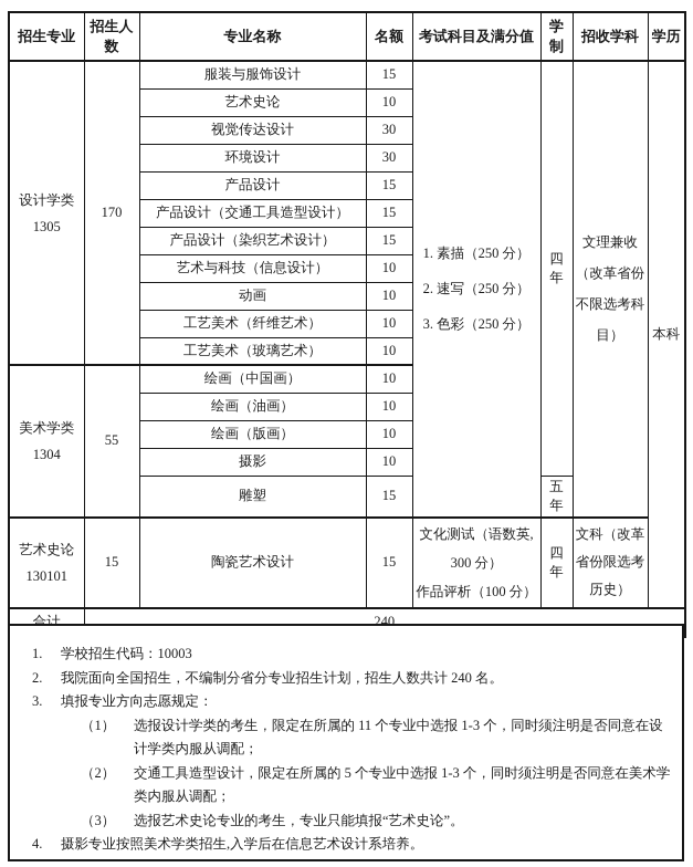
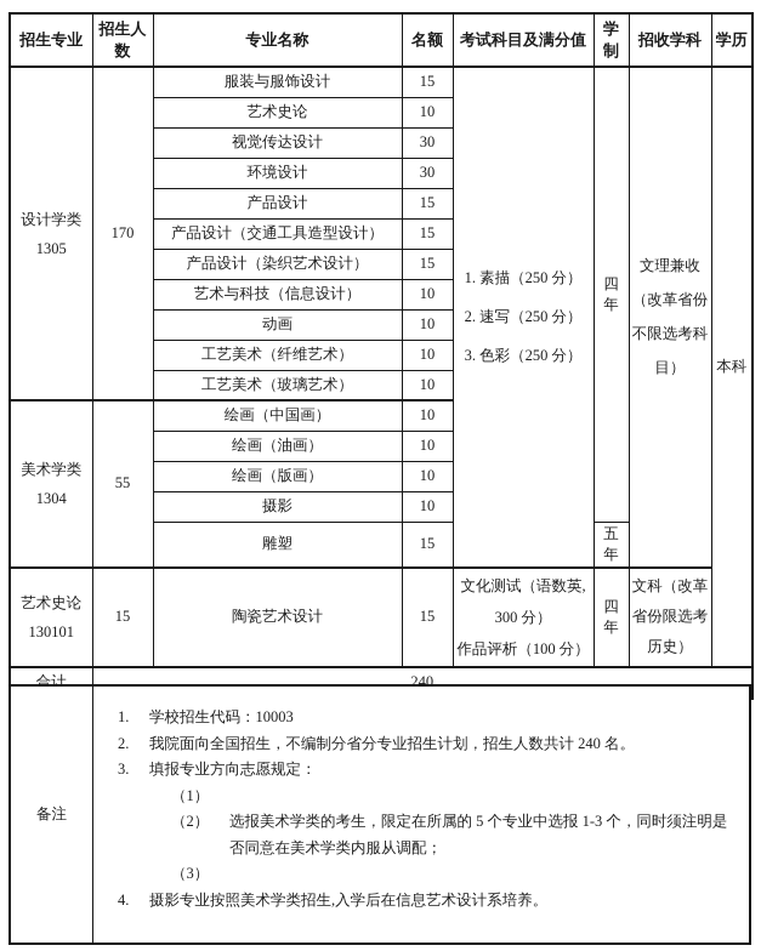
  招生专业	招生人数	专业名称	名额	考试科目及满分值	学制	招收学科	学历
  设计学类 1305	170	服装与服饰设计	15	1. 素描（250 分） 2. 速写（250 分） 3. 色彩（250 分）	四年	文理兼收 （改革省份 不限选考科 目）	本科
  艺术史论	10
  视觉传达设计	30
  环境设计	30
  产品设计	15
  产品设计（交通工具造型设计）	15
  产品设计（染织艺术设计）	15
  艺术与科技（信息设计）	10
  动画	10
  工艺美术（纤维艺术）	10
  工艺美术（玻璃艺术）	10
  美术学类 1304	55	绘画（中国画）	10
  绘画（油画）	10
  绘画（版画）	10
  摄影	10
  雕塑	15	五年
  艺术史论 130101	15	陶瓷艺术设计	15	文化测试（语数英, 300 分） 作品评析（100 分）	四年	文科（改革 省份限选考 历史）
  合计	240
+ 备注
  1.
  学校招生代码：10003
  2.
  我院面向全国招生，不编制分省分专业招生计划，招生人数共计 240 名。
  3.
  填报专业方向志愿规定：
  （1）
- 选报设计学类的考生，限定在所属的 11 个专业中选报 1-3 个，同时须注明是否同意在设计学类内服从调配；
  （2）
- 交通工具造型设计，限定在所属的 5 个专业中选报 1-3 个，同时须注明是否同意在美术学类内服从调配；
+ 选报美术学类的考生，限定在所属的 5 个专业中选报 1-3 个，同时须注明是否同意在美术学类内服从调配；
  （3）
- 选报艺术史论专业的考生，专业只能填报“艺术史论”。
  4.
  摄影专业按照美术学类招生,入学后在信息艺术设计系培养。
